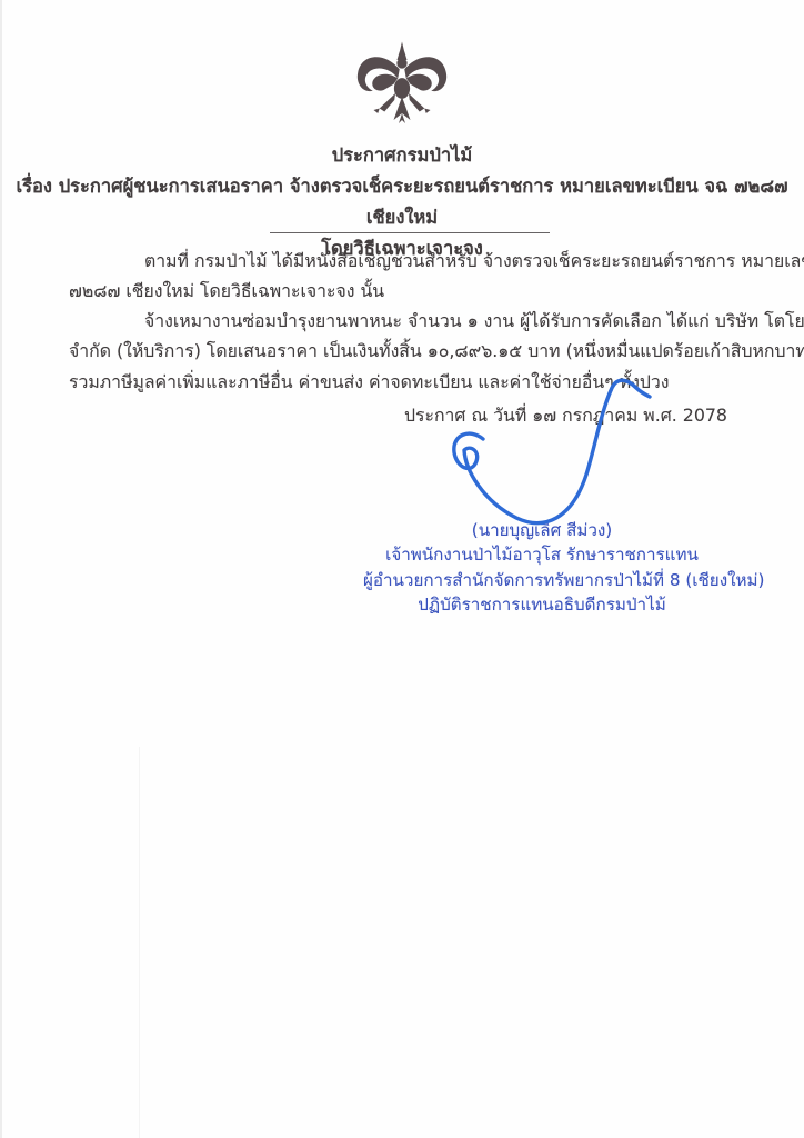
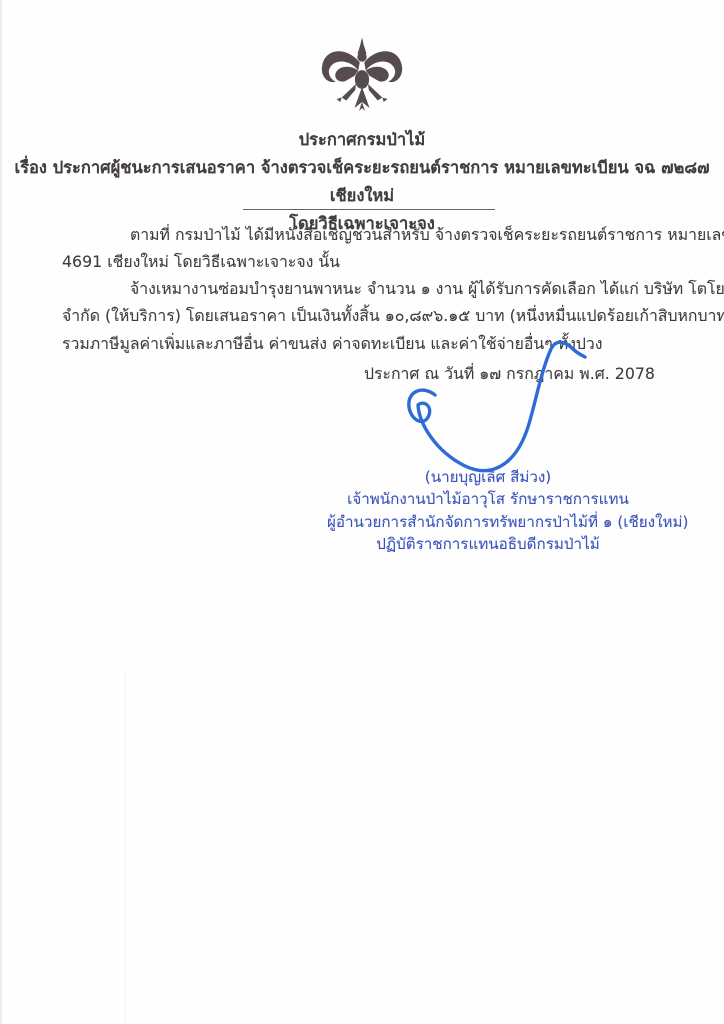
  ประกาศกรมป่าไม้
  เรื่อง ประกาศผู้ชนะการเสนอราคา จ้างตรวจเช็คระยะรถยนต์ราชการ หมายเลขทะเบียน จฉ ๗๒๘๗ เชียงใหม่
  โดยวิธีเฉพาะเจาะจง
  ตามที่ กรมป่าไม้ ได้มีหนังสือเชิญชวนสำหรับ จ้างตรวจเช็คระยะรถยนต์ราชการ หมายเล
- ๗๒๘๗ เชียงใหม่ โดยวิธีเฉพาะเจาะจง นั้น
+ 4691 เชียงใหม่ โดยวิธีเฉพาะเจาะจง นั้น
  จ้างเหมางานซ่อมบำรุงยานพาหนะ จำนวน ๑ งาน ผู้ได้รับการคัดเลือก ได้แก่ บริษัท โตโย
  จำกัด (ให้บริการ) โดยเสนอราคา เป็นเงินทั้งสิ้น ๑๐,๘๙๖.๑๕ บาท (หนึ่งหมื่นแปดร้อยเก้าสิบหกบาท
  รวมภาษีมูลค่าเพิ่มและภาษีอื่น ค่าขนส่ง ค่าจดทะเบียน และค่าใช้จ่ายอื่นๆงปวง
  ประกาศ ณ วันที่ ๑๗ กรกฎาคม พ.ศ. 2078
  (นายบุญเลิศ สีม่วง)
  เจ้าพนักงานป่าไม้อาวุโส รักษาราชการแทน
- ผู้อำนวยการสำนักจัดการทรัพยากรป่าไม้ที่ 8 (เชียงใหม่)
+ ผู้อำนวยการสำนักจัดการทรัพยากรป่าไม้ที่ ๑ (เชียงใหม่)
  ปฏิบัติราชการแทนอธิบดีกรมป่าไม้
